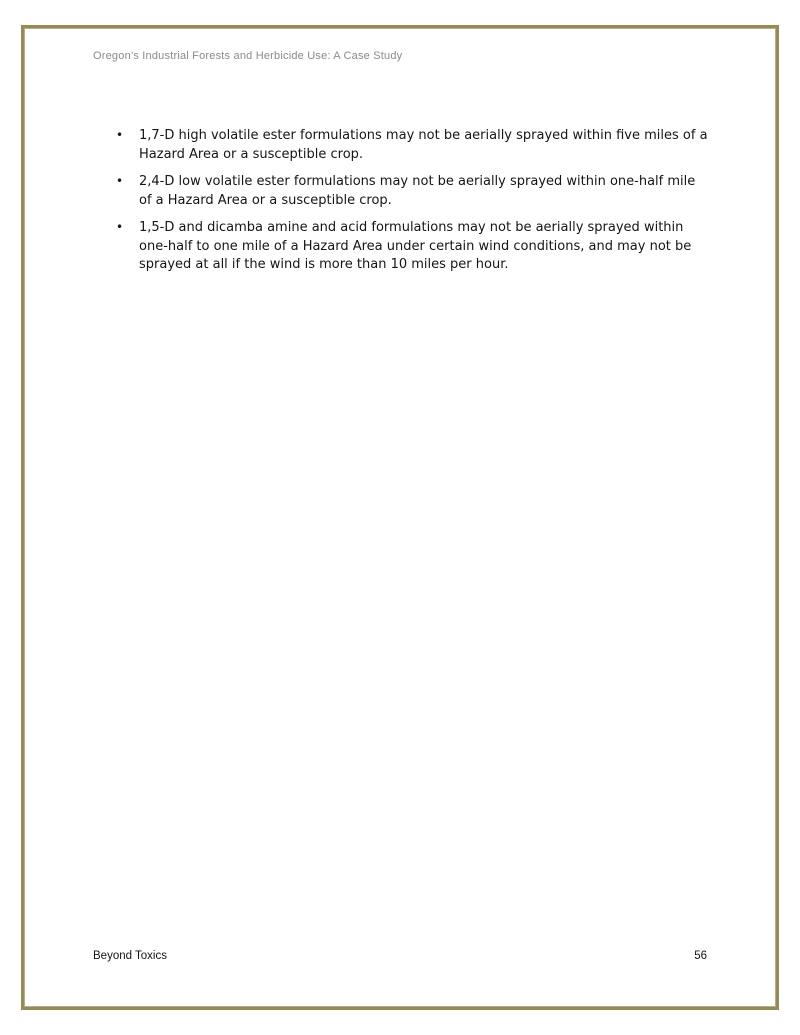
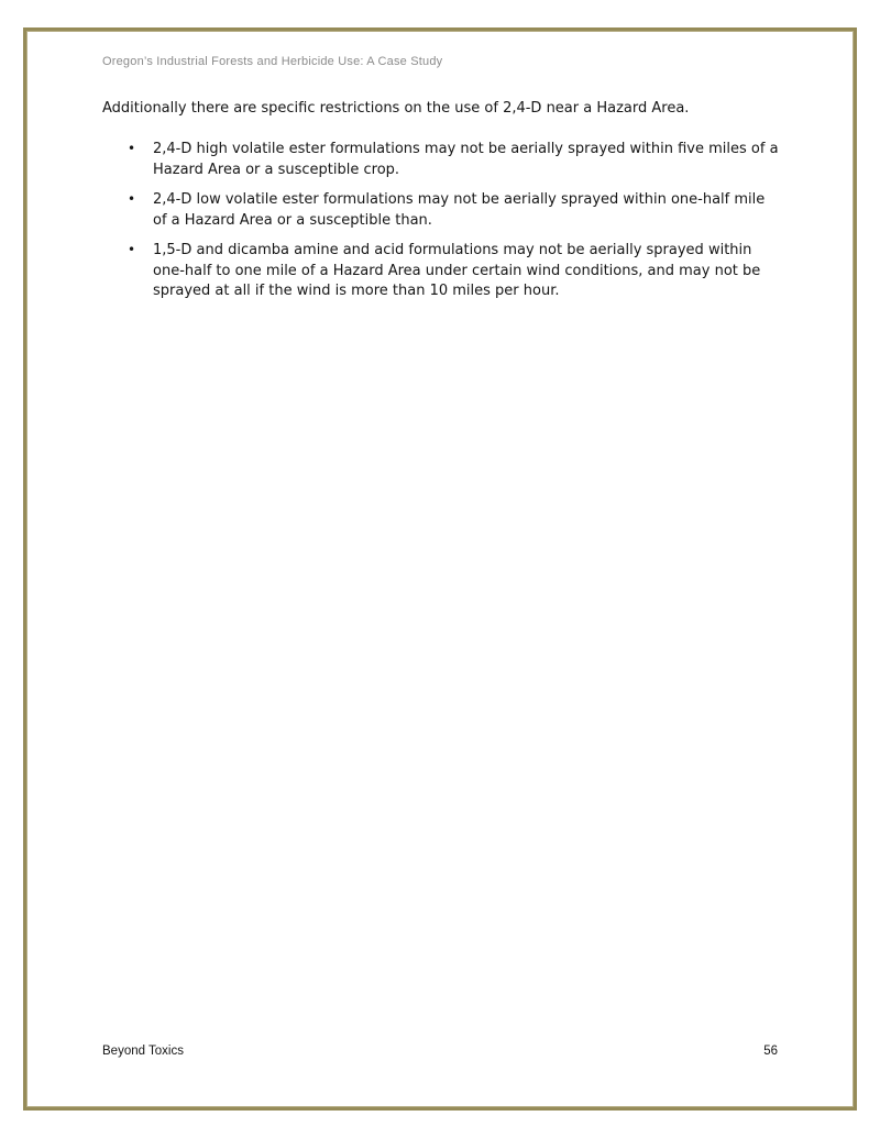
  Oregon’s Industrial Forests and Herbicide Use: A Case Study
+ Additionally there are specific restrictions on the use of 2,4-D near a Hazard Area.
  •
- 1,7-D high volatile ester formulations may not be aerially sprayed within five miles of a Hazard Area or a susceptible crop.
+ 2,4-D high volatile ester formulations may not be aerially sprayed within five miles of a Hazard Area or a susceptible crop.
  •
- 2,4-D low volatile ester formulations may not be aerially sprayed within one-half mile of a Hazard Area or a susceptible crop.
+ 2,4-D low volatile ester formulations may not be aerially sprayed within one-half mile of a Hazard Area or a susceptible than.
  •
  1,5-D and dicamba amine and acid formulations may not be aerially sprayed within one-half to one mile of a Hazard Area under certain wind conditions, and may not be sprayed at all if the wind is more than 10 miles per hour.
  Beyond Toxics
  56
